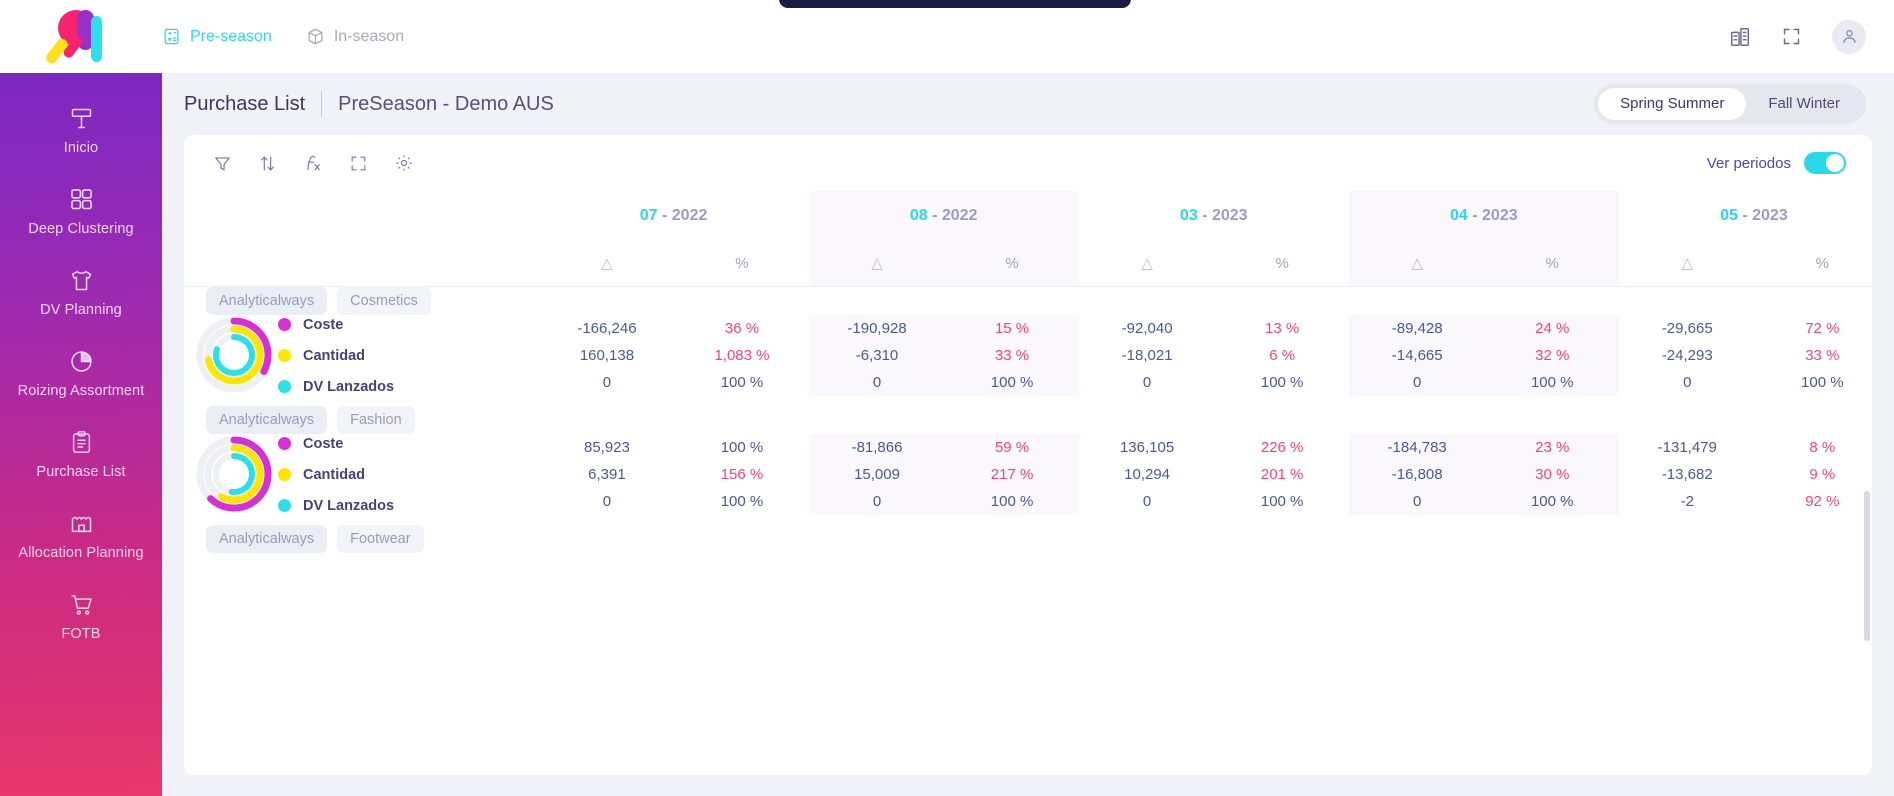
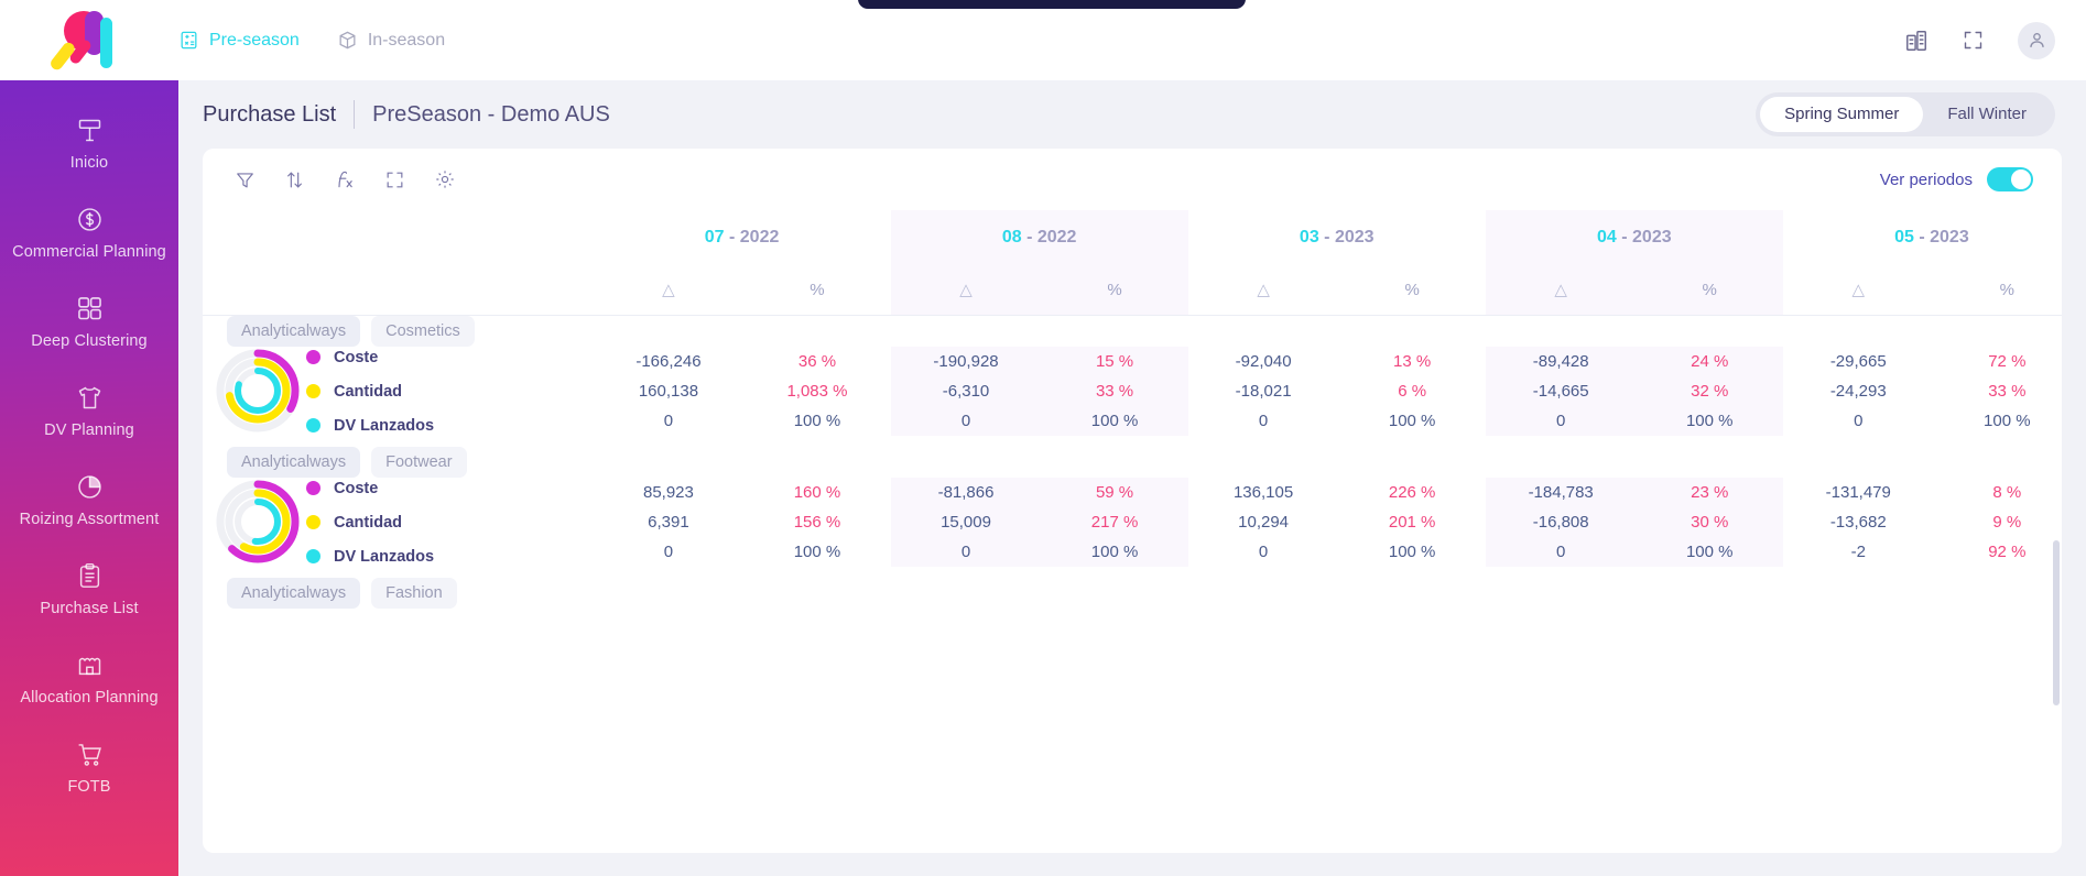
  Pre-season
  In-season
  Inicio
+ Commercial Planning
  Deep Clustering
  DV Planning
  Roizing Assortment
  Purchase List
  Allocation Planning
  FOTB
  Purchase List
  PreSeason - Demo AUS
  Spring Summer
  Fall Winter
  Ver periodos
  	07 - 2022	08 - 2022	03 - 2023	04 - 2023	05 - 2023
  	△	%	△	%	△	%	△	%	△	%
  Analyticalways Cosmetics
  Coste Cantidad DV Lanzados	-166,246	36 %	-190,928	15 %	-92,040	13 %	-89,428	24 %	-29,665	72 %
  160,138	1,083 %	-6,310	33 %	-18,021	6 %	-14,665	32 %	-24,293	33 %
  0	100 %	0	100 %	0	100 %	0	100 %	0	100 %
- Analyticalways Fashion
+ Analyticalways Footwear
- Coste Cantidad DV Lanzados	85,923	100 %	-81,866	59 %	136,105	226 %	-184,783	23 %	-131,479	8 %
+ Coste Cantidad DV Lanzados	85,923	160 %	-81,866	59 %	136,105	226 %	-184,783	23 %	-131,479	8 %
  6,391	156 %	15,009	217 %	10,294	201 %	-16,808	30 %	-13,682	9 %
  0	100 %	0	100 %	0	100 %	0	100 %	-2	92 %
- Analyticalways Footwear
+ Analyticalways Fashion
